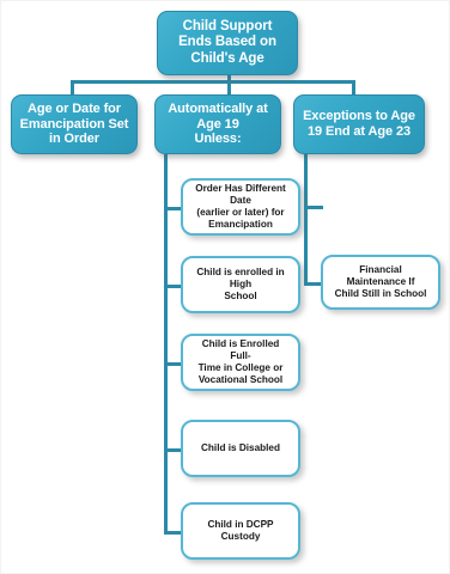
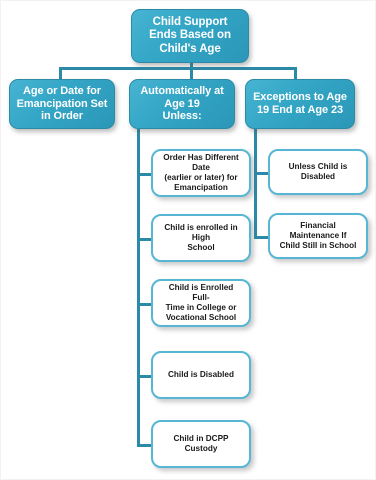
  Child Support
  Ends Based on
  Child's Age
  Age or Date for
  Emancipation Set
  in Order
  Automatically at
  Age 19
  Unless:
  Exceptions to Age
  19 End at Age 23
  Order Has Different Date
  (earlier or later) for
  Emancipation
  Child is enrolled in High
  School
  Child is Enrolled Full-
  Time in College or
  Vocational School
  Child is Disabled
  Child in DCPP Custody
+ Unless Child is Disabled
  Financial Maintenance If
  Child Still in School
